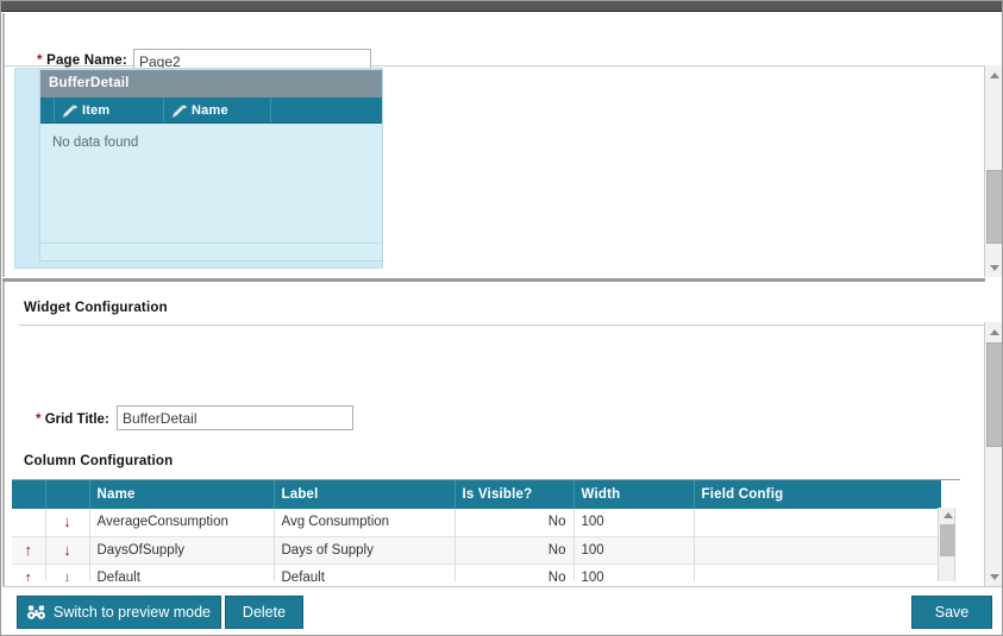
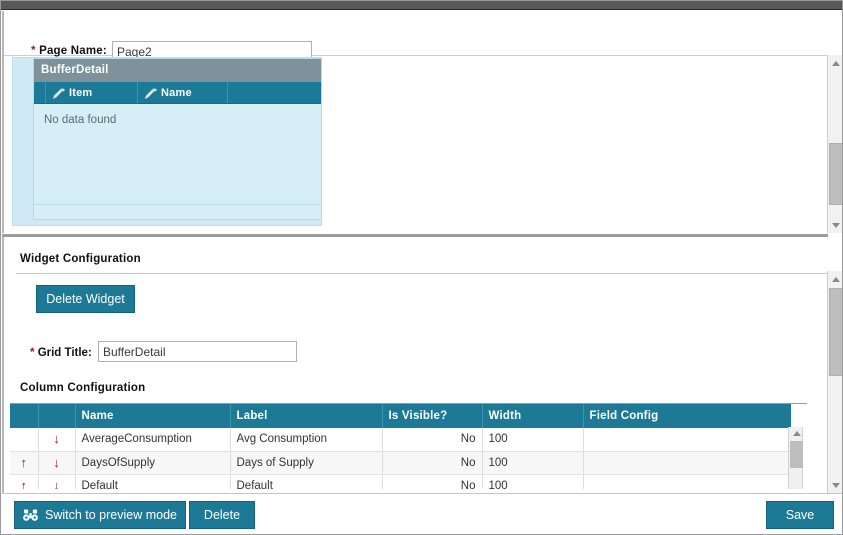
  * Page Name:
  Page2
  BufferDetail
  *
  Item
  *
  Name
  No data found
  Widget Configuration
+ Delete Widget
  * Grid Title:
  BufferDetail
  Column Configuration
  		Name	Label	Is Visible?	Width	Field Config
  	↓	AverageConsumption	Avg Consumption	No	100
  ↑	↓	DaysOfSupply	Days of Supply	No	100
  ↑	↓	Default	Default	No	100
  Switch to preview mode
  Delete
  Save
